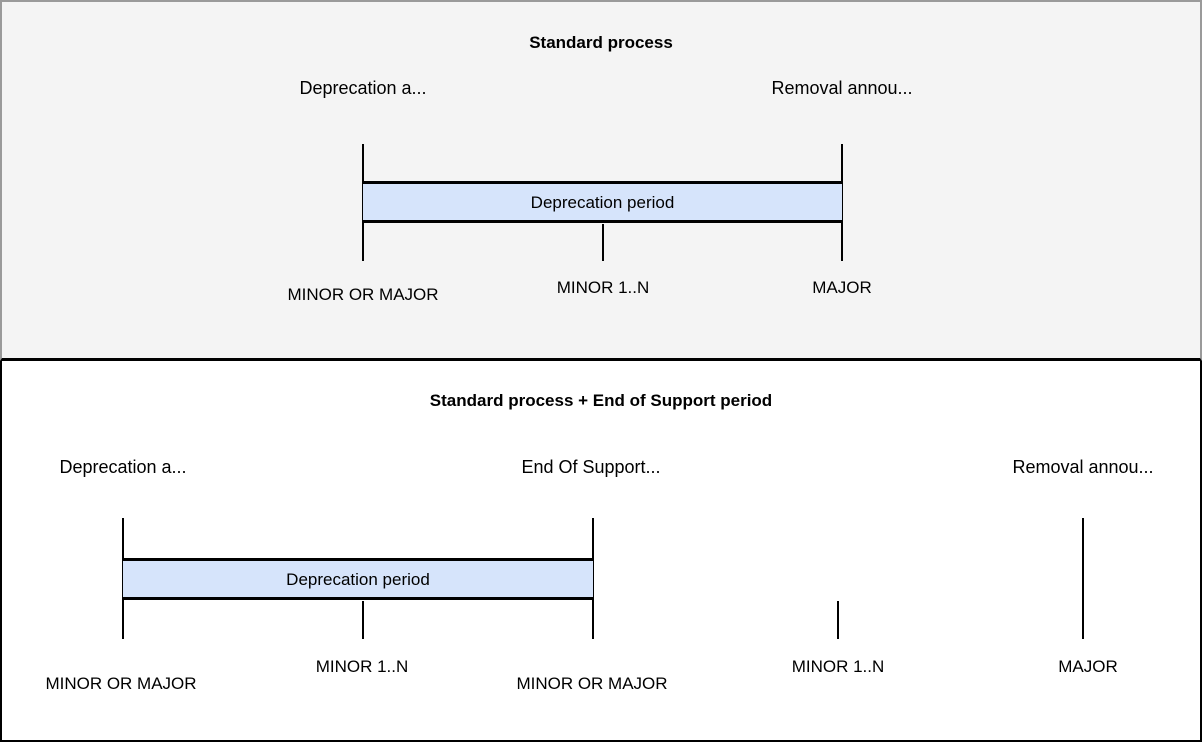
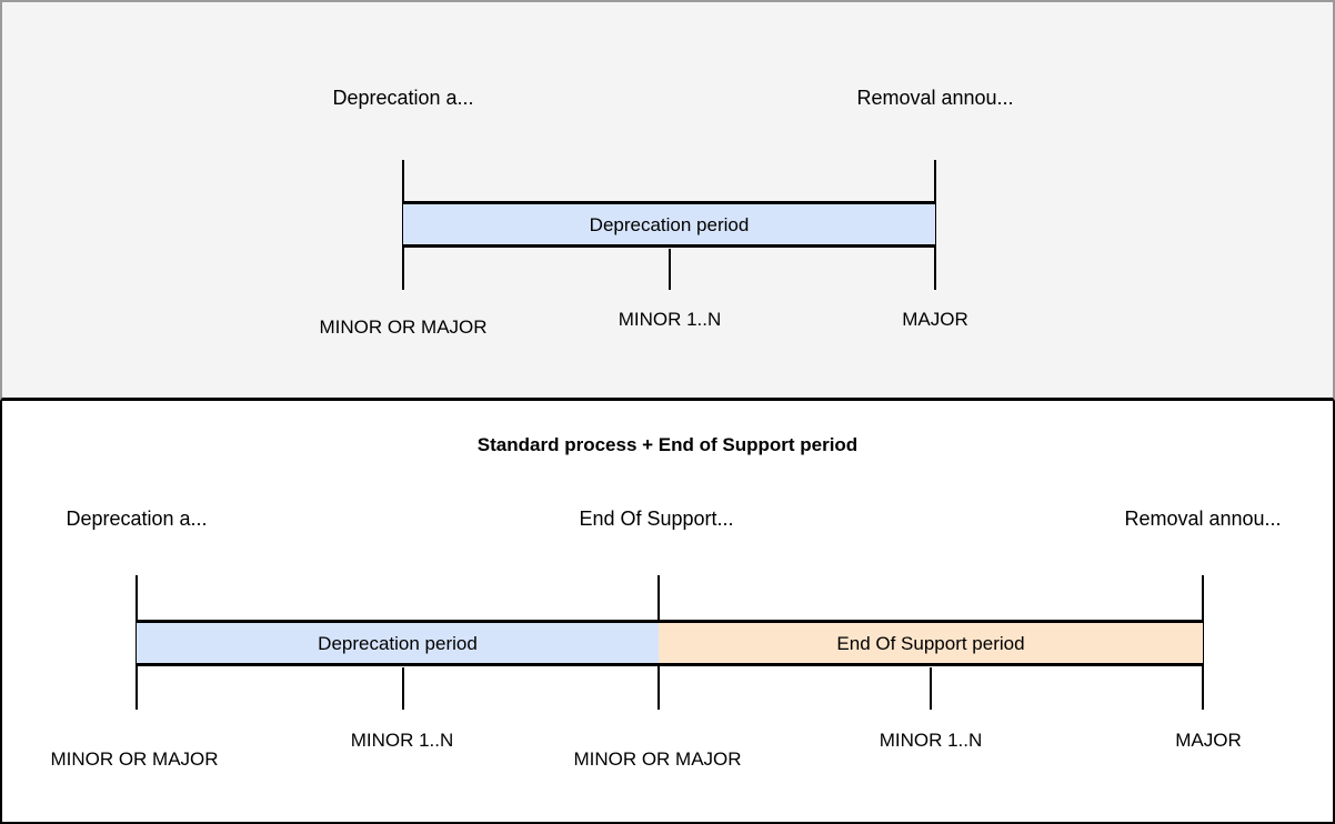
- Standard process
  Deprecation a...
  Removal annou...
  Deprecation period
  MINOR OR MAJOR
  MINOR 1..N
  MAJOR
  Standard process + End of Support period
  Deprecation a...
  End Of Support...
  Removal annou...
  Deprecation period
+ End Of Support period
  MINOR OR MAJOR
  MINOR 1..N
  MINOR OR MAJOR
  MINOR 1..N
  MAJOR
